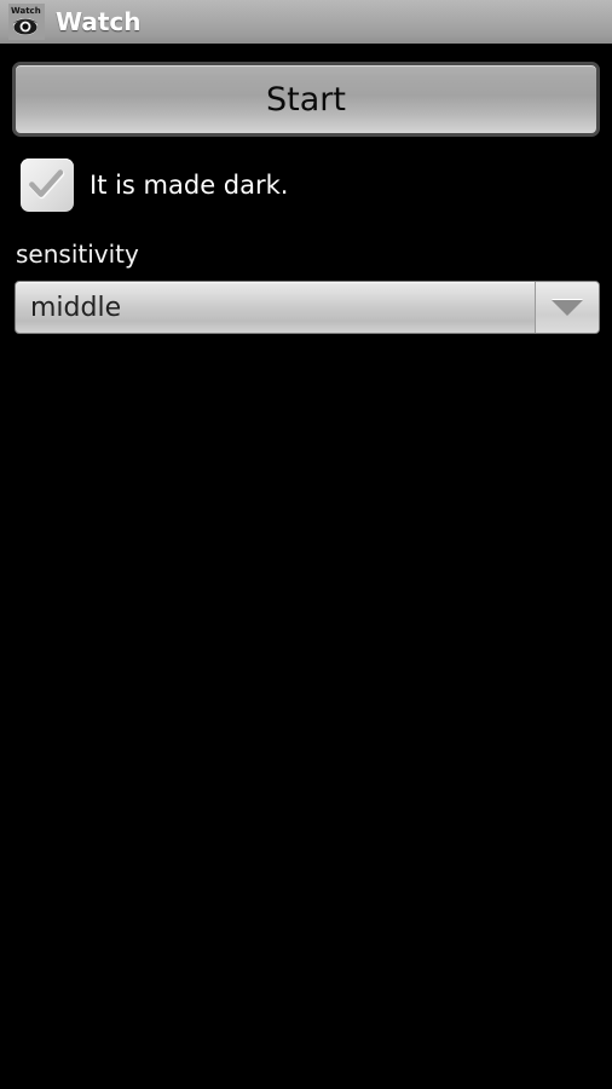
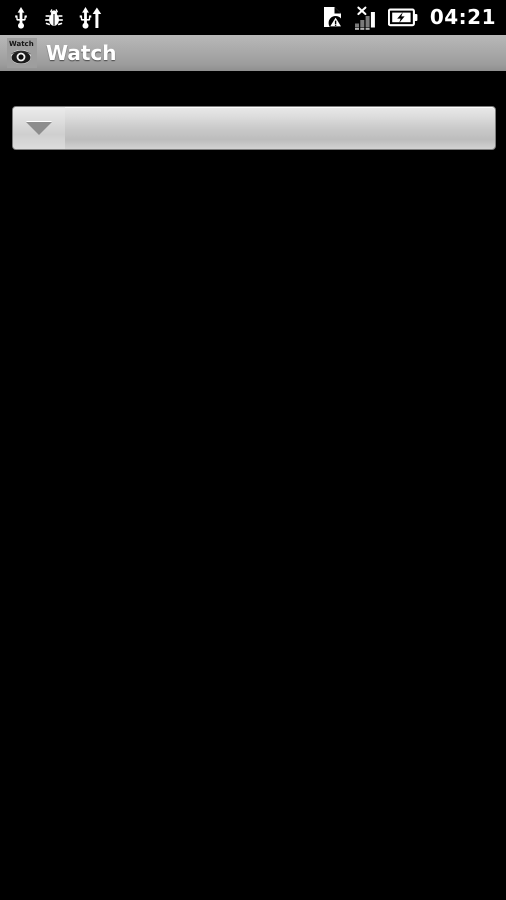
+ 04:21
  Watch
  Watch
- Start
- It is made dark.
- sensitivity
- middle
